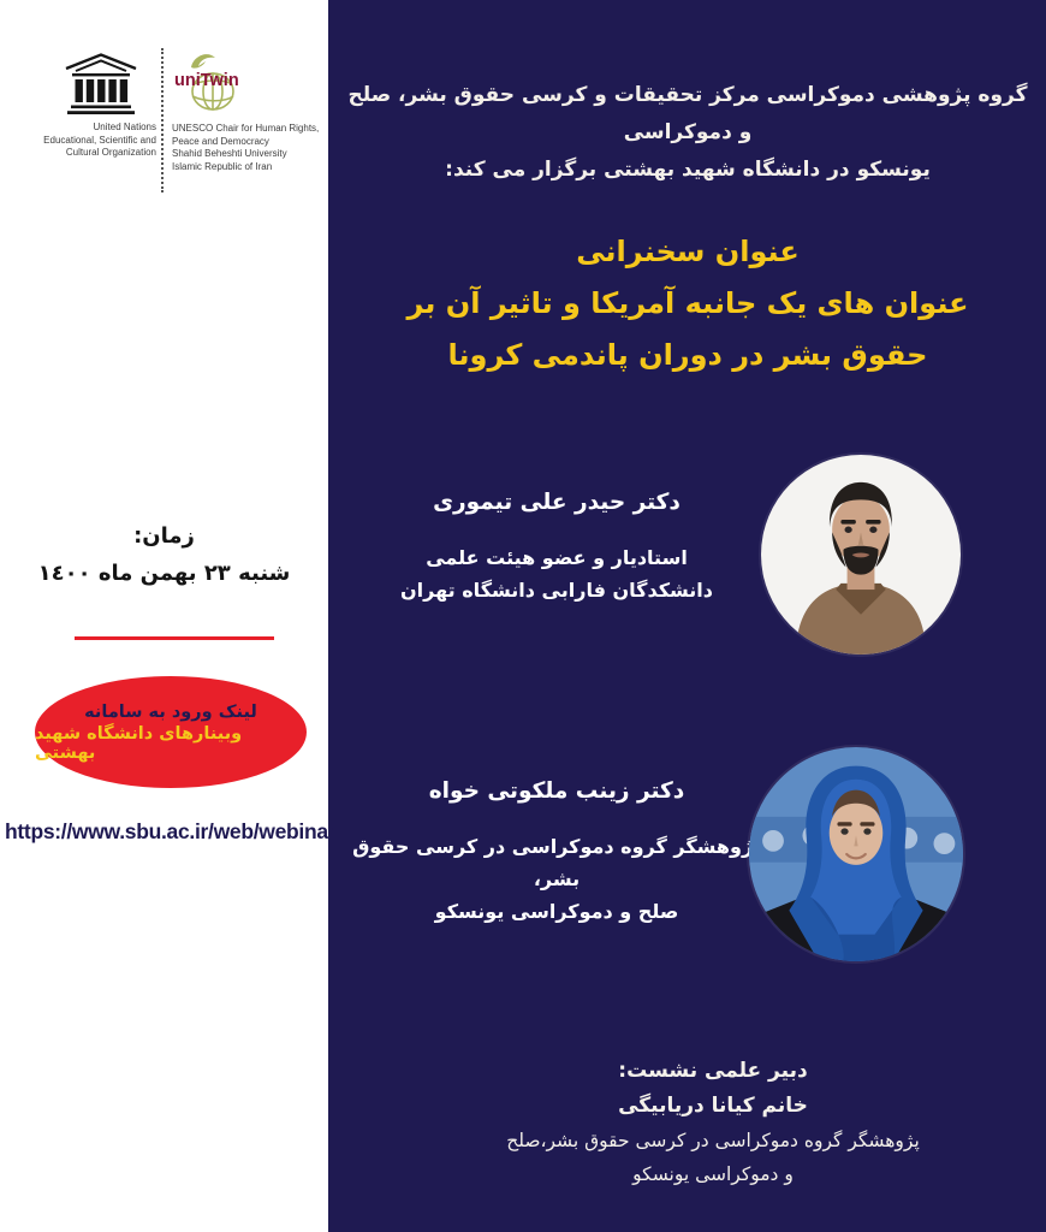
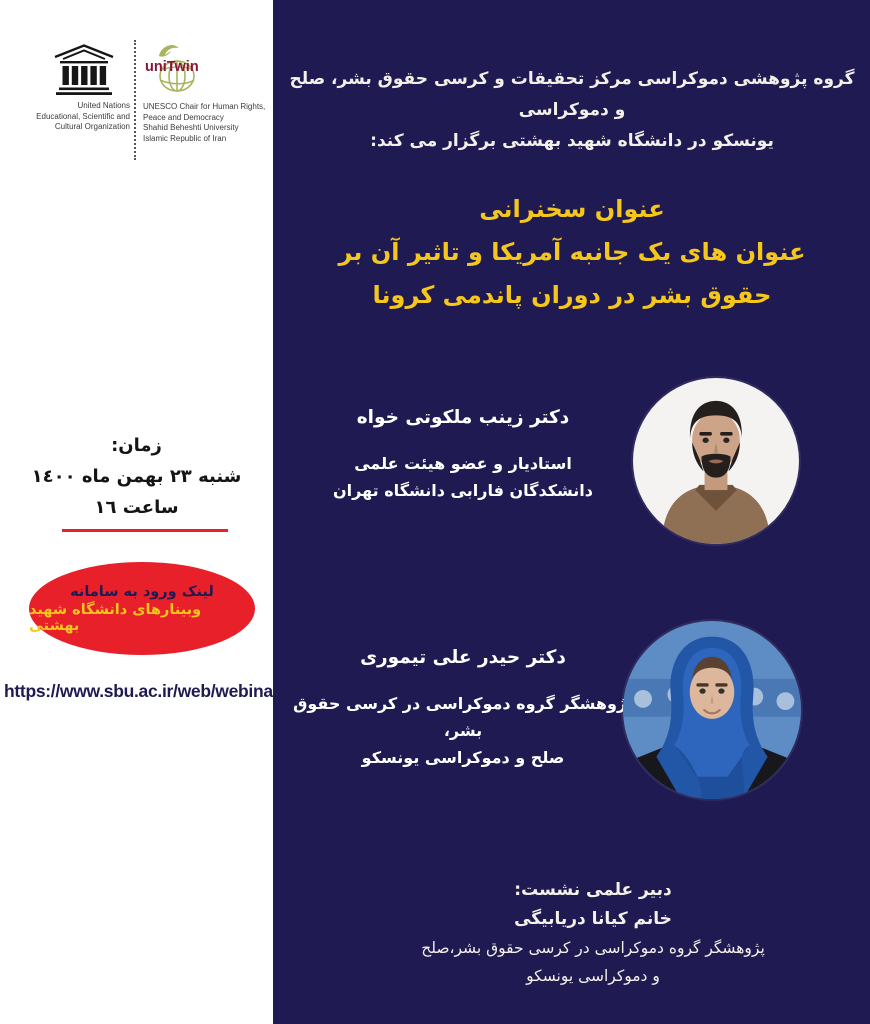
  گروه پژوهشی دموکراسی مرکز تحقیقات و کرسی حقوق بشر، صلح و دموکراسی
  یونسکو در دانشگاه شهید بهشتی برگزار می کند:
  عنوان سخنرانی
  عنوان های یک جانبه آمریکا و تاثیر آن بر
  حقوق بشر در دوران پاندمی کرونا
- دکتر حیدر علی تیموری
+ دکتر زینب ملکوتی خواه
  استادیار و عضو هیئت علمی
  دانشکدگان فارابی دانشگاه تهران
- دکتر زینب ملکوتی خواه
+ دکتر حیدر علی تیموری
  ژوهشگر گروه دموکراسی در کرسی حقوق بشر،
  صلح و دموکراسی یونسکو
  دبیر علمی نشست:
  خانم کیانا دریابیگی
  پژوهشگر گروه دموکراسی در کرسی حقوق بشر،صلح
  و دموکراسی یونسکو
  United Nations
  Educational, Scientific and
  Cultural Organization
  uniTwin
  UNESCO Chair for Human Rights,
  Peace and Democracy
  Shahid Beheshti University
  Islamic Republic of Iran
  زمان:
  شنبه ۲۳ بهمن ماه ۱٤۰۰
+ ساعت ۱٦
  لینک ورود به سامانه
  وبینارهای دانشگاه شهید بهشتی
  https://www.sbu.ac.ir/web/webinar
